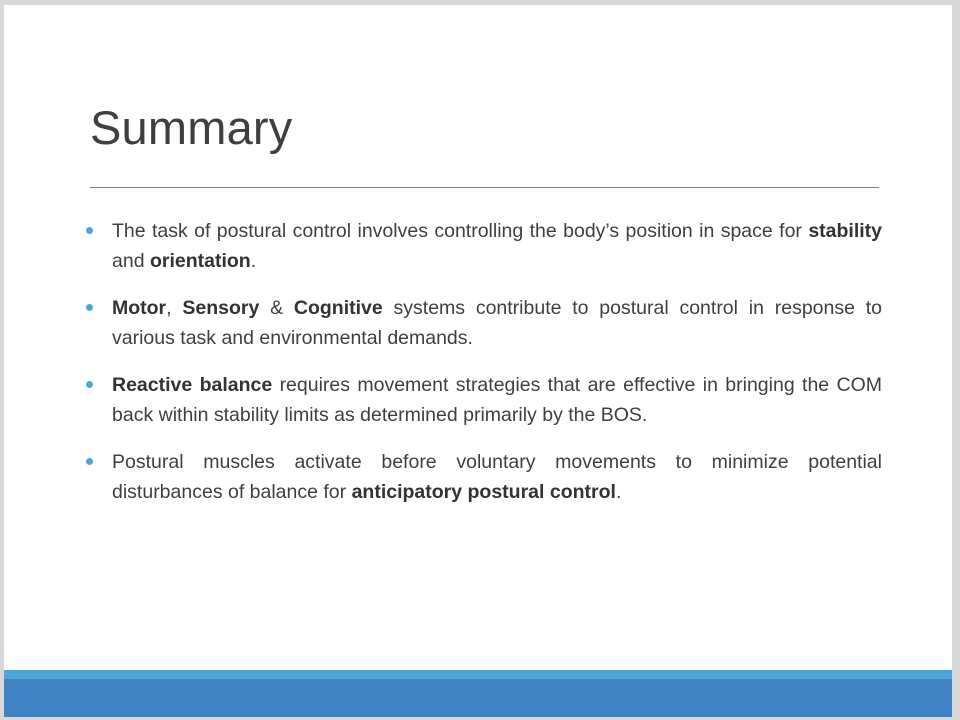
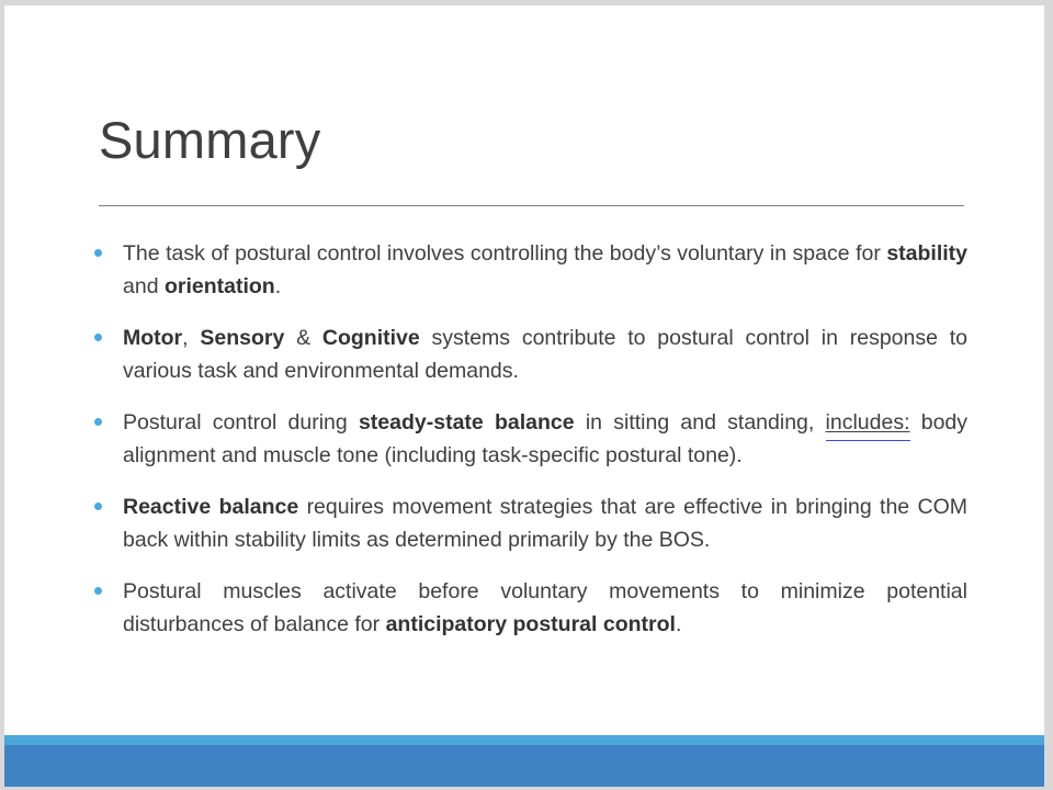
  Summary
- The task of postural control involves controlling the body’s position in space for stability and orientation.
+ The task of postural control involves controlling the body’s voluntary in space for stability and orientation.
  Motor, Sensory & Cognitive systems contribute to postural control in response to various task and environmental demands.
+ Postural control during steady-state balance in sitting and standing, includes: body alignment and muscle tone (including task-specific postural tone).
  Reactive balance requires movement strategies that are effective in bringing the COM back within stability limits as determined primarily by the BOS.
  Postural muscles activate before voluntary movements to minimize potential disturbances of balance for anticipatory postural control.
